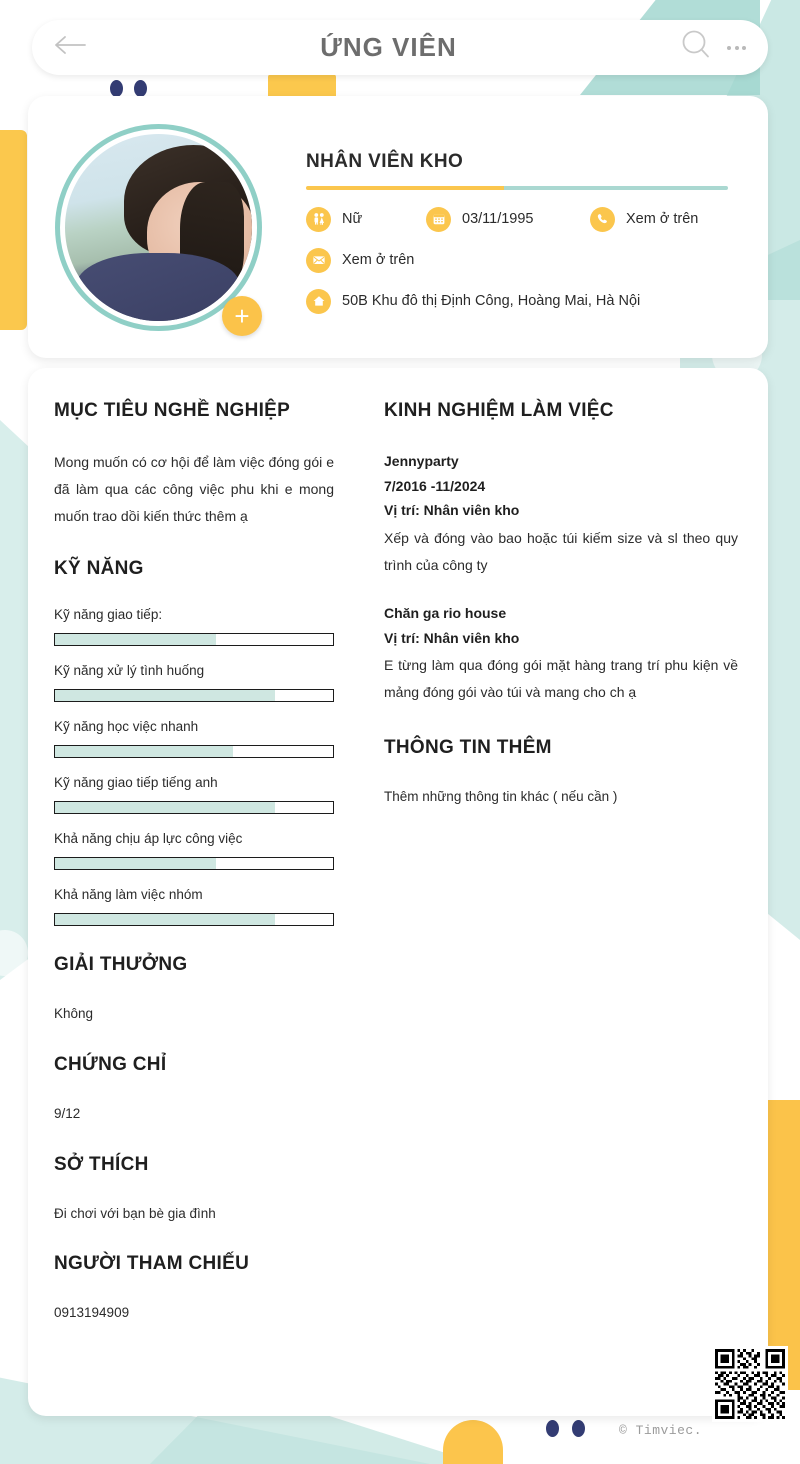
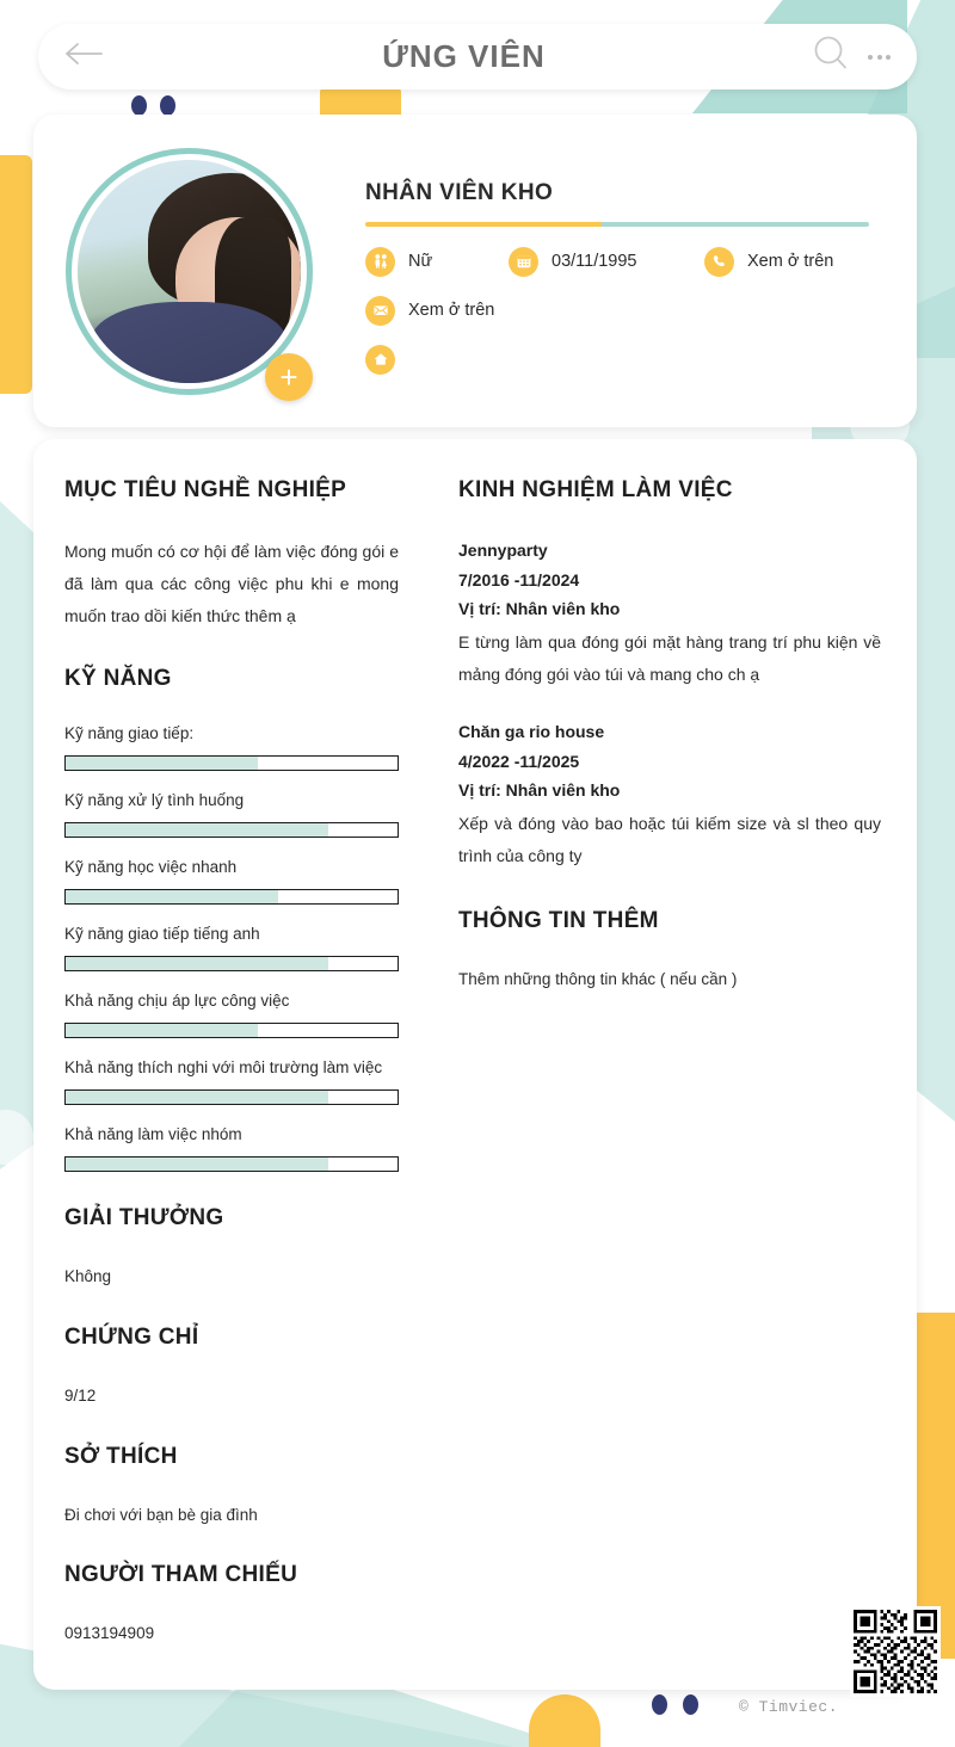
  ỨNG VIÊN
  +
  NHÂN VIÊN KHO
  Nữ
  03/11/1995
  Xem ở trên
  Xem ở trên
- 50B Khu đô thị Định Công, Hoàng Mai, Hà Nội
  MỤC TIÊU NGHỀ NGHIỆP
  Mong muốn có cơ hội để làm việc đóng gói e đã làm qua các công việc phu khi e mong muốn trao dồi kiến thức thêm ạ
  KỸ NĂNG
  Kỹ năng giao tiếp:
  Kỹ năng xử lý tình huống
  Kỹ năng học việc nhanh
  Kỹ năng giao tiếp tiếng anh
  Khả năng chịu áp lực công việc
+ Khả năng thích nghi với môi trường làm việc
  Khả năng làm việc nhóm
  GIẢI THƯỞNG
  Không
  CHỨNG CHỈ
  9/12
  SỞ THÍCH
  Đi chơi với bạn bè gia đình
  NGƯỜI THAM CHIẾU
  0913194909
  KINH NGHIỆM LÀM VIỆC
  Jennyparty
  7/2016 -11/2024
  Vị trí: Nhân viên kho
- Xếp và đóng vào bao hoặc túi kiếm size và sl theo quy trình của công ty
+ E từng làm qua đóng gói mặt hàng trang trí phu kiện về mảng đóng gói vào túi và mang cho ch ạ
  Chăn ga rio house
+ 4/2022 -11/2025
  Vị trí: Nhân viên kho
- E từng làm qua đóng gói mặt hàng trang trí phu kiện về mảng đóng gói vào túi và mang cho ch ạ
+ Xếp và đóng vào bao hoặc túi kiếm size và sl theo quy trình của công ty
  THÔNG TIN THÊM
  Thêm những thông tin khác ( nếu cần )
  © Timviec.
